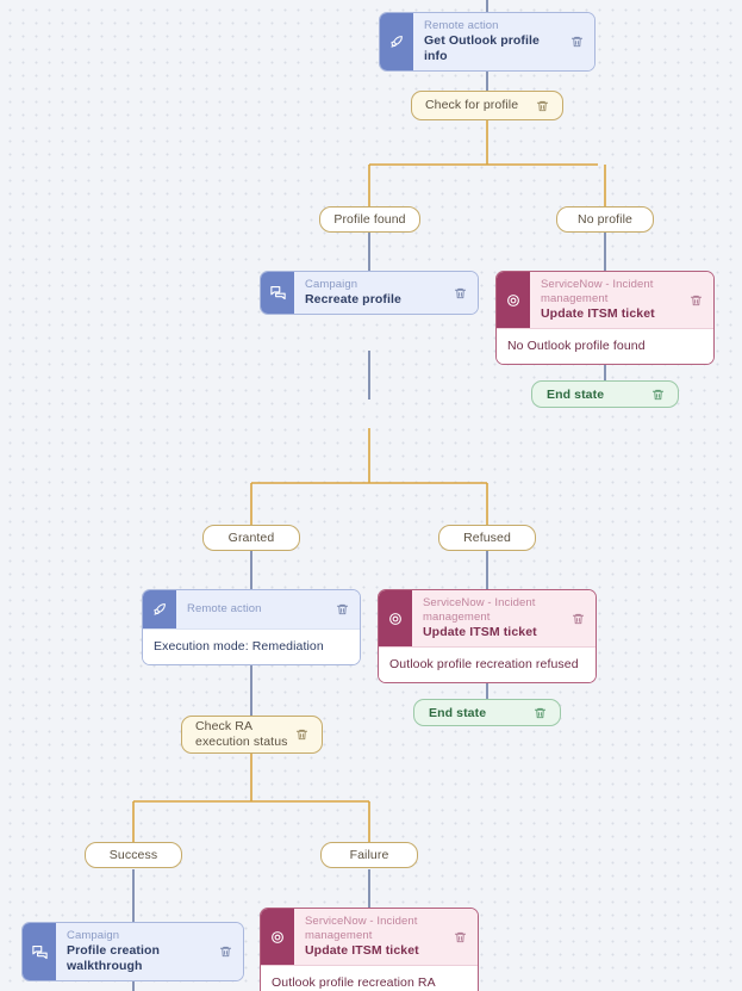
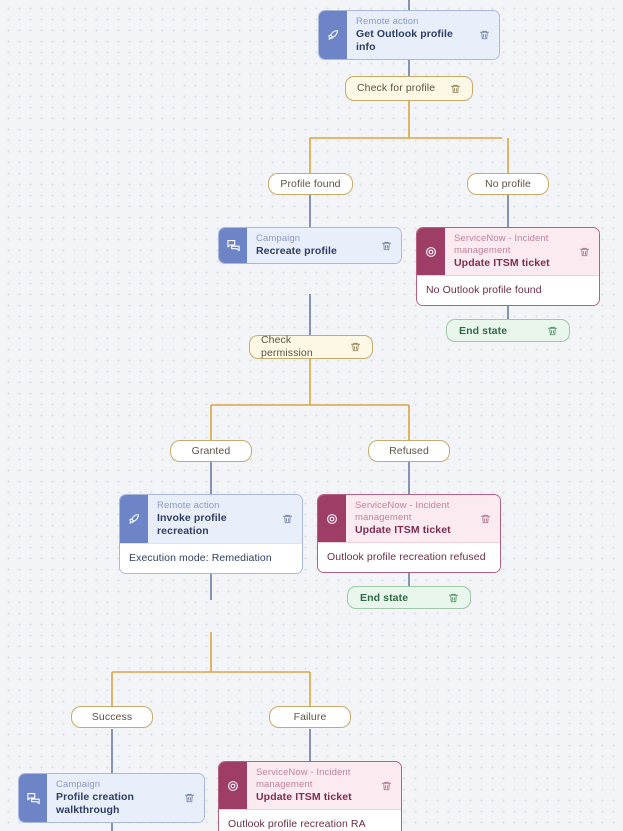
  Remote action
  Get Outlook profile info
  Check for profile
  Profile found
  No profile
  Campaign
  Recreate profile
  ServiceNow - Incident management
  Update ITSM ticket
  No Outlook profile found
  End state
+ Check permission
  Granted
  Refused
  Remote action
+ Invoke profile recreation
  Execution mode: Remediation
  ServiceNow - Incident management
  Update ITSM ticket
  Outlook profile recreation refused
- Check RA execution status
  End state
  Success
  Failure
  Campaign
  Profile creation walkthrough
  ServiceNow - Incident management
  Update ITSM ticket
  Outlook profile recreation RA
